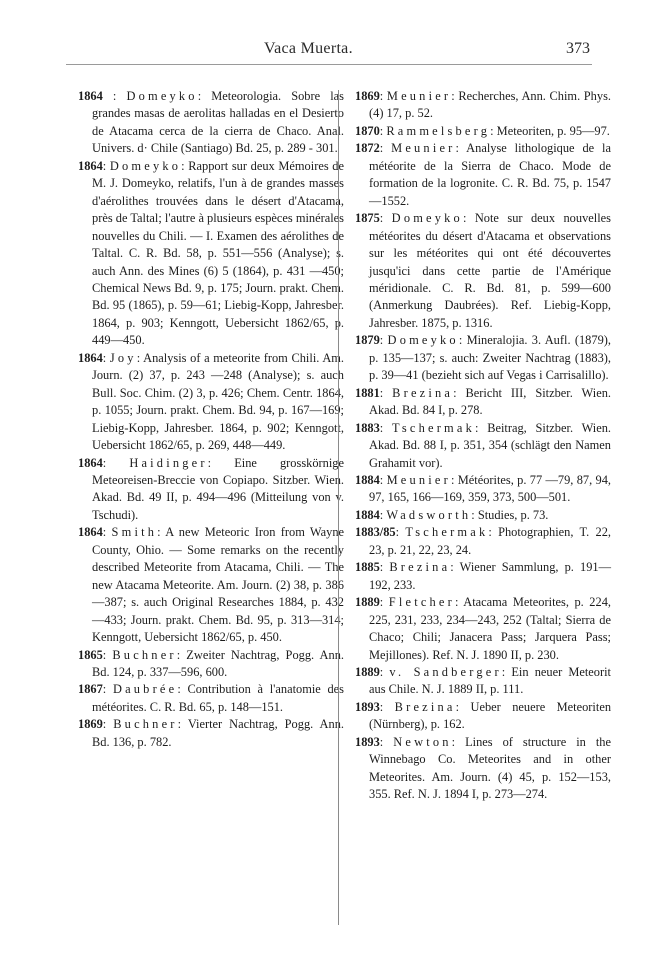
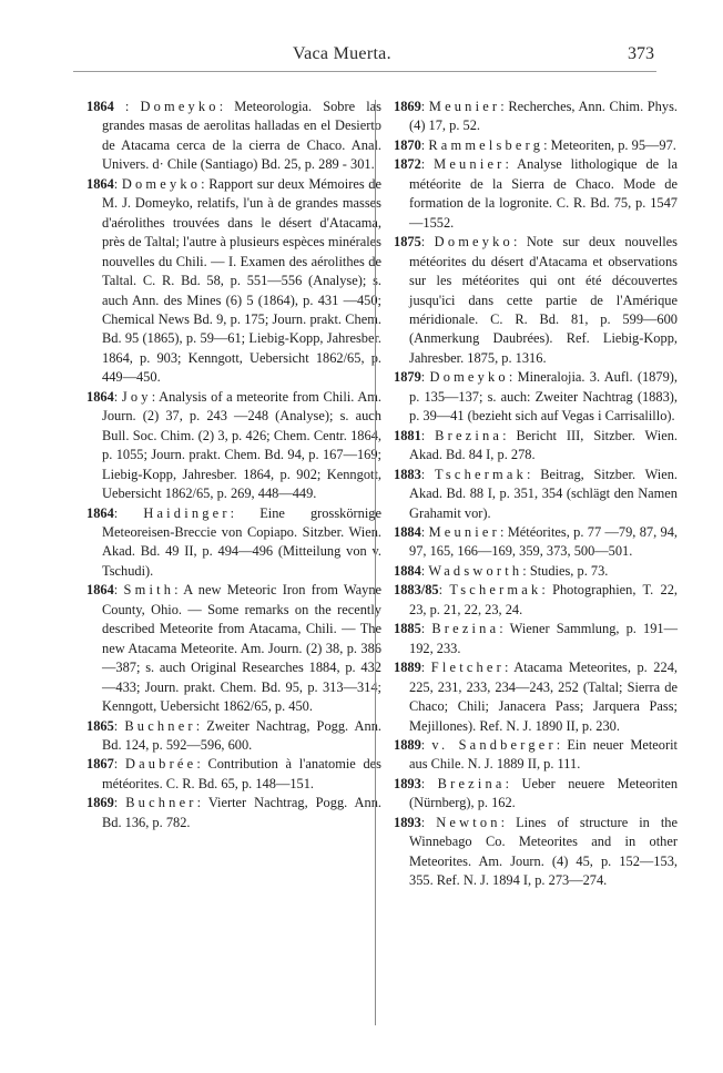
  Vaca Muerta.
  373
  1864 : Domeyko: Meteorologia. Sobre las grandes masas de aerolitas halladas en el Desierto de Atacama cerca de la cierra de Chaco. Anal. Univers. d· Chile (Santiago) Bd. 25, p. 289 - 301.
  1864: Domeyko: Rapport sur deux Mémoires de M. J. Domeyko, relatifs, l'un à de grandes masses d'aérolithes trouvées dans le désert d'Atacama, près de Taltal; l'autre à plusieurs espèces minérales nouvelles du Chili. — I. Examen des aérolithes de Taltal. C. R. Bd. 58, p. 551—556 (Analyse); s. auch Ann. des Mines (6) 5 (1864), p. 431 —450; Chemical News Bd. 9, p. 175; Journ. prakt. Chem. Bd. 95 (1865), p. 59—61; Liebig-Kopp, Jahresber. 1864, p. 903; Kenngott, Uebersicht 1862/65, p. 449—450.
  1864: Joy: Analysis of a meteorite from Chili. Am. Journ. (2) 37, p. 243 —248 (Analyse); s. auch Bull. Soc. Chim. (2) 3, p. 426; Chem. Centr. 1864, p. 1055; Journ. prakt. Chem. Bd. 94, p. 167—169; Liebig-Kopp, Jahresber. 1864, p. 902; Kenngott, Uebersicht 1862/65, p. 269, 448—449.
  1864: Haidinger: Eine grosskörnige Meteoreisen-Breccie von Copiapo. Sitzber. Wien. Akad. Bd. 49 II, p. 494—496 (Mitteilung von v. Tschudi).
  1864: Smith: A new Meteoric Iron from Wayne County, Ohio. — Some remarks on the recently described Meteorite from Atacama, Chili. — The new Atacama Meteorite. Am. Journ. (2) 38, p. 386—387; s. auch Original Researches 1884, p. 432—433; Journ. prakt. Chem. Bd. 95, p. 313—314; Kenngott, Uebersicht 1862/65, p. 450.
- 1865: Buchner: Zweiter Nachtrag, Pogg. Ann. Bd. 124, p. 337—596, 600.
+ 1865: Buchner: Zweiter Nachtrag, Pogg. Ann. Bd. 124, p. 592—596, 600.
  1867: Daubrée: Contribution à l'anatomie des météorites. C. R. Bd. 65, p. 148—151.
  1869: Buchner: Vierter Nachtrag, Pogg. Ann. Bd. 136, p. 782.
  1869: Meunier: Recherches, Ann. Chim. Phys. (4) 17, p. 52.
  1870: Rammelsberg: Meteoriten, p. 95—97.
  1872: Meunier: Analyse lithologique de la météorite de la Sierra de Chaco. Mode de formation de la logronite. C. R. Bd. 75, p. 1547—1552.
  1875: Domeyko: Note sur deux nouvelles météorites du désert d'Atacama et observations sur les météorites qui ont été découvertes jusqu'ici dans cette partie de l'Amérique méridionale. C. R. Bd. 81, p. 599—600 (Anmerkung Daubrées). Ref. Liebig-Kopp, Jahresber. 1875, p. 1316.
  1879: Domeyko: Mineralojia. 3. Aufl. (1879), p. 135—137; s. auch: Zweiter Nachtrag (1883), p. 39—41 (bezieht sich auf Vegas i Carrisalillo).
  1881: Brezina: Bericht III, Sitzber. Wien. Akad. Bd. 84 I, p. 278.
  1883: Tschermak: Beitrag, Sitzber. Wien. Akad. Bd. 88 I, p. 351, 354 (schlägt den Namen Grahamit vor).
  1884: Meunier: Météorites, p. 77 —79, 87, 94, 97, 165, 166—169, 359, 373, 500—501.
  1884: Wadsworth: Studies, p. 73.
  1883/85: Tschermak: Photographien, T. 22, 23, p. 21, 22, 23, 24.
  1885: Brezina: Wiener Sammlung, p. 191—192, 233.
  1889: Fletcher: Atacama Meteorites, p. 224, 225, 231, 233, 234—243, 252 (Taltal; Sierra de Chaco; Chili; Janacera Pass; Jarquera Pass; Mejillones). Ref. N. J. 1890 II, p. 230.
  1889: v. Sandberger: Ein neuer Meteorit aus Chile. N. J. 1889 II, p. 111.
  1893: Brezina: Ueber neuere Meteoriten (Nürnberg), p. 162.
  1893: Newton: Lines of structure in the Winnebago Co. Meteorites and in other Meteorites. Am. Journ. (4) 45, p. 152—153, 355. Ref. N. J. 1894 I, p. 273—274.
